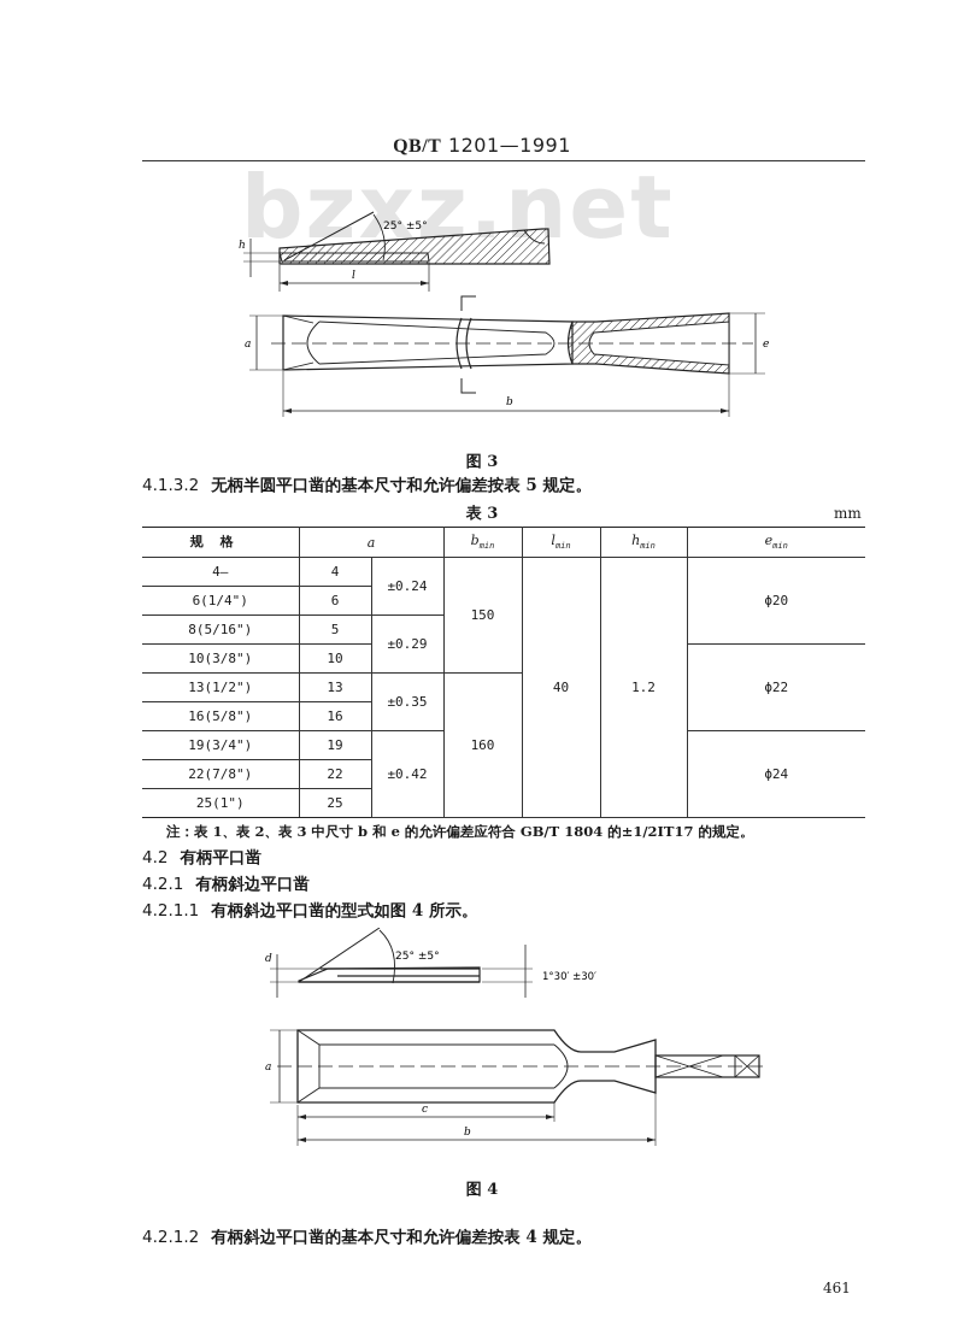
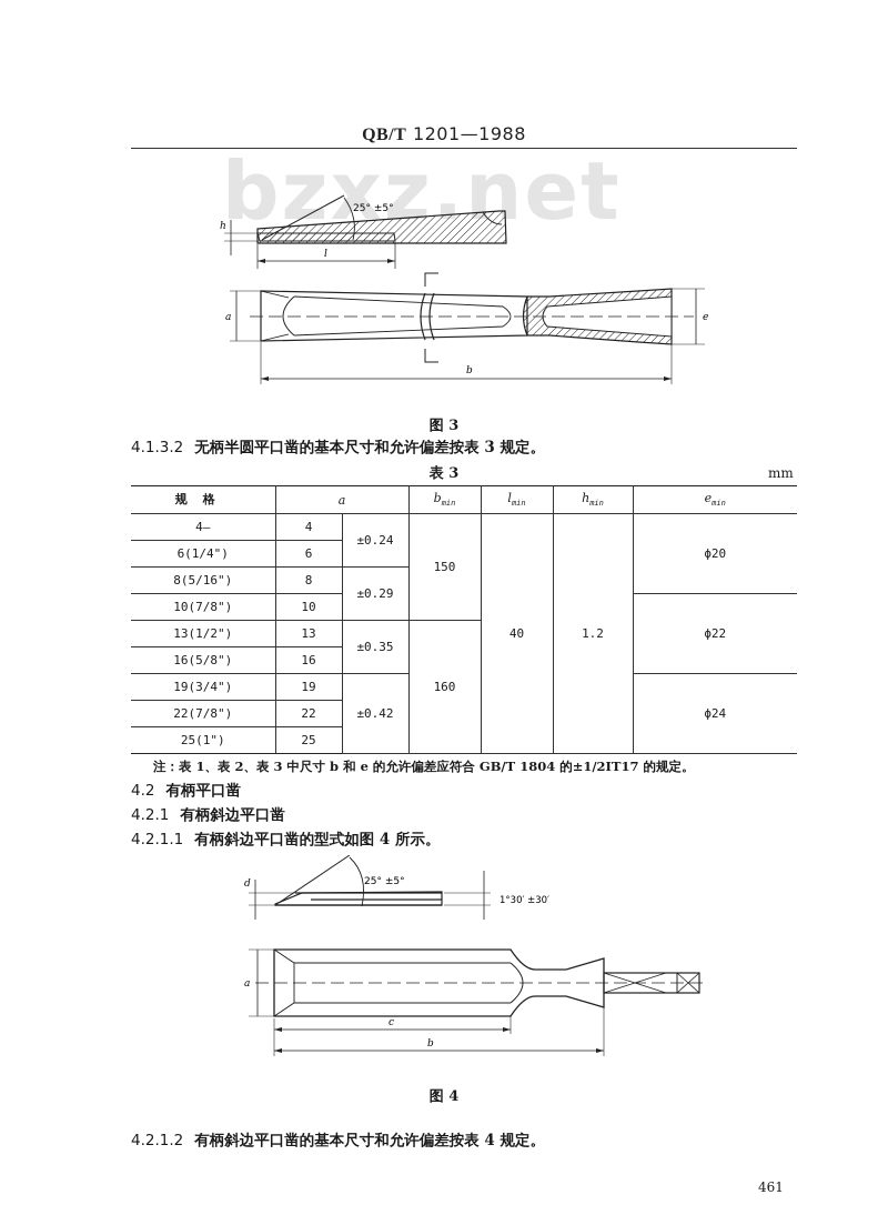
- QB/T 1201—1991
+ QB/T 1201—1988
  bzxz.net
  25° ±5°
  h
  l
  a
  e
  b
  图 3
- 4.1.3.2 无柄半圆平口凿的基本尺寸和允许偏差按表 5 规定。
+ 4.1.3.2 无柄半圆平口凿的基本尺寸和允许偏差按表 3 规定。
  表 3
  mm
  规格	a	bmin	lmin	hmin	emin
  4—	4	±0.24	150	40	1.2	ϕ20
  6(1/4")	6
- 8(5/16")	5	±0.29
+ 8(5/16")	8	±0.29
- 10(3/8")	10	ϕ22
+ 10(7/8")	10	ϕ22
  13(1/2")	13	±0.35	160
  16(5/8")	16
  19(3/4")	19	±0.42	ϕ24
  22(7/8")	22
  25(1")	25
  注：表 1、表 2、表 3 中尺寸 b 和 e 的允许偏差应符合 GB/T 1804 的±1/2IT17 的规定。
  4.2 有柄平口凿
  4.2.1 有柄斜边平口凿
  4.2.1.1 有柄斜边平口凿的型式如图 4 所示。
  25° ±5°
  d
  1°30′ ±30′
  a
  c
  b
  图 4
  4.2.1.2 有柄斜边平口凿的基本尺寸和允许偏差按表 4 规定。
  461
